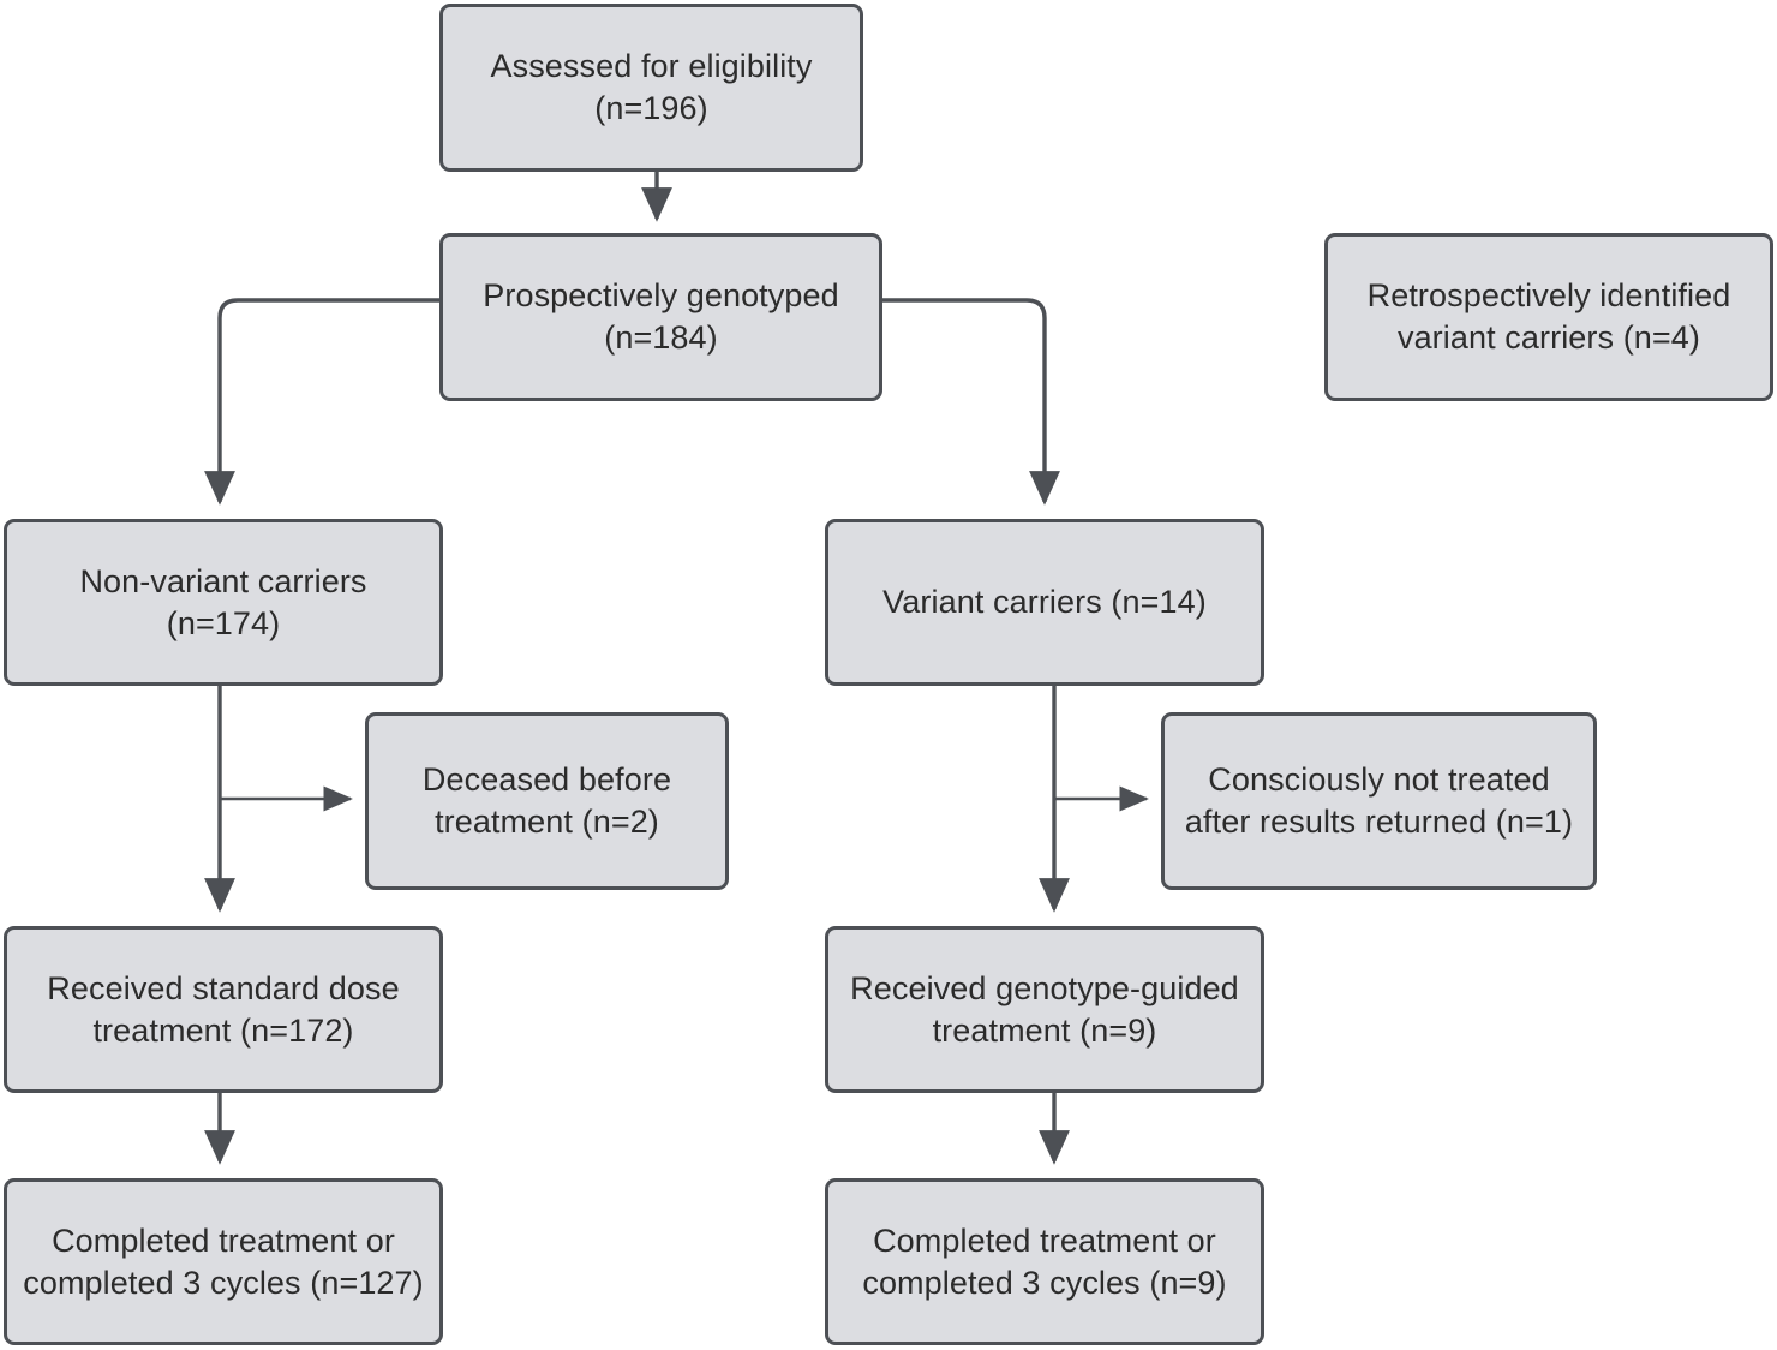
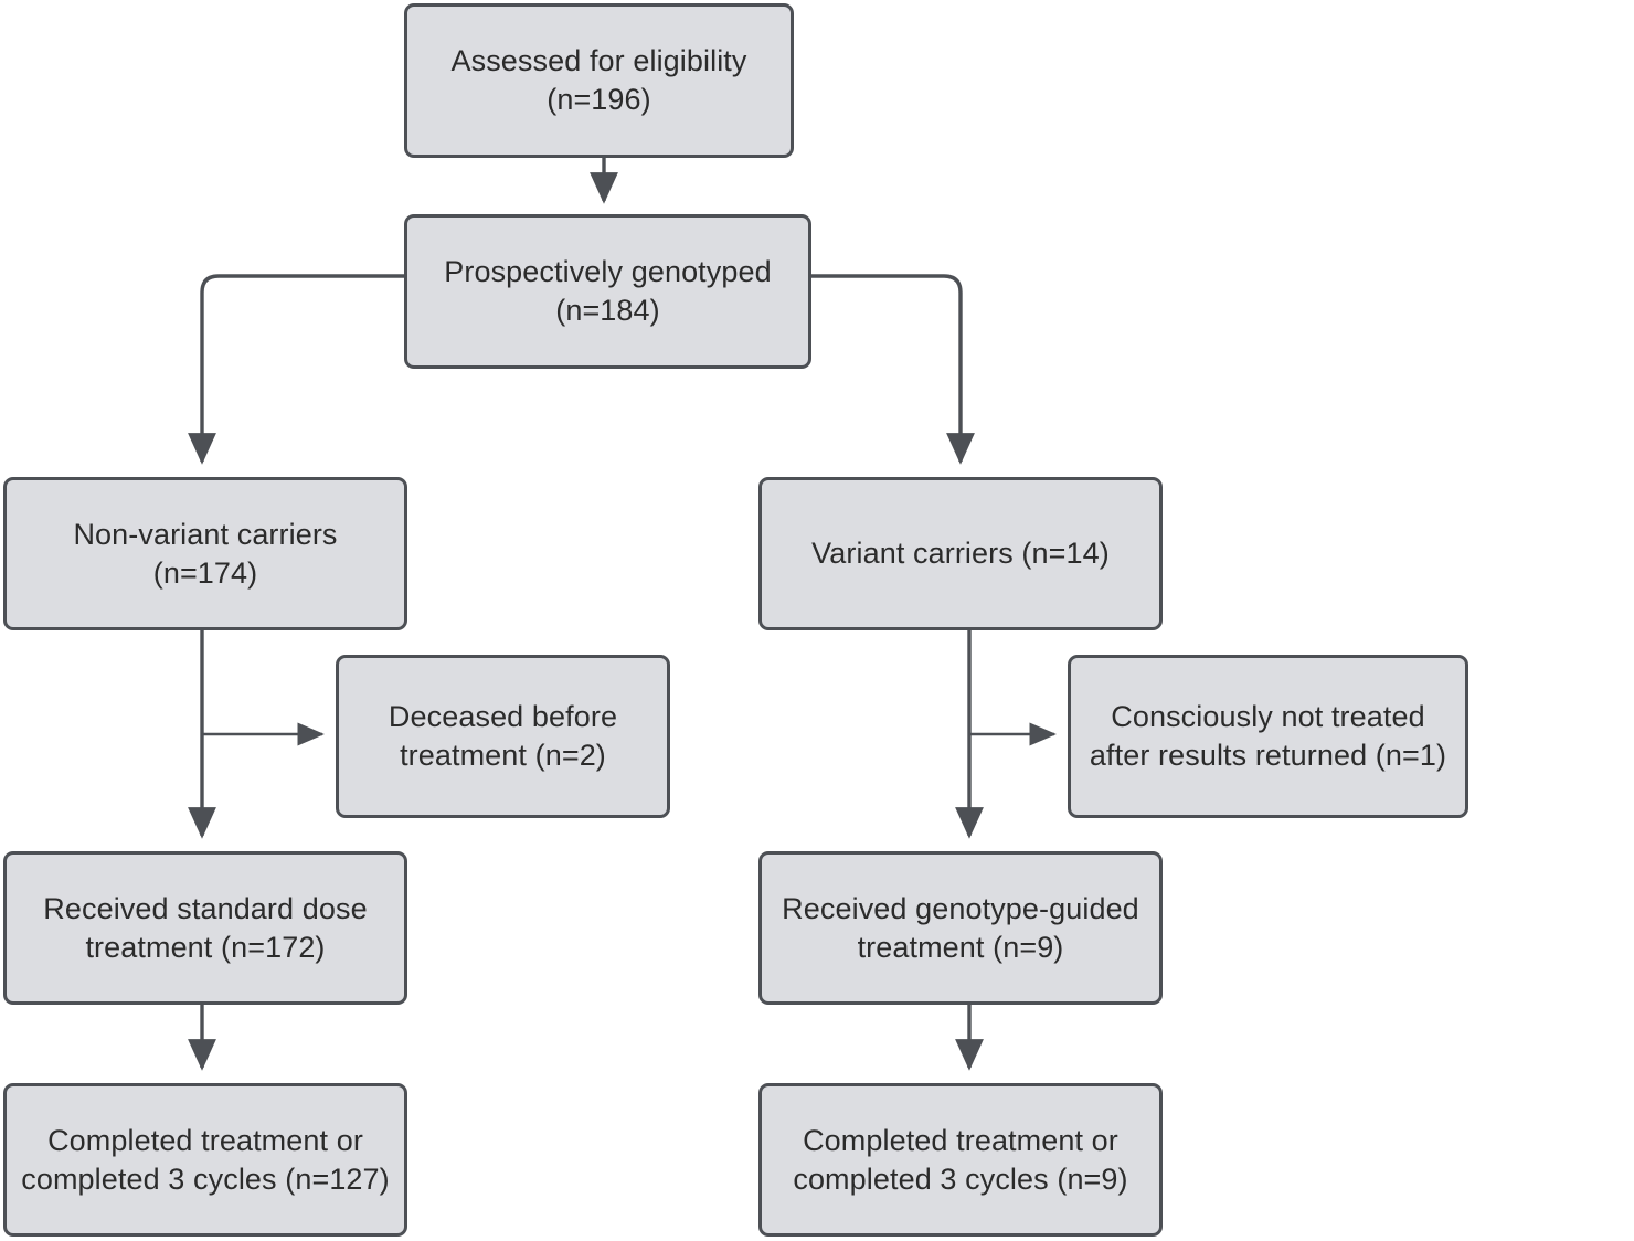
  Assessed for eligibility
  (n=196)
  Prospectively genotyped
  (n=184)
- Retrospectively identified
- variant carriers (n=4)
  Non-variant carriers
  (n=174)
  Variant carriers (n=14)
  Deceased before
  treatment (n=2)
  Consciously not treated
  after results returned (n=1)
  Received standard dose
  treatment (n=172)
  Received genotype-guided
  treatment (n=9)
  Completed treatment or
  completed 3 cycles (n=127)
  Completed treatment or
  completed 3 cycles (n=9)
